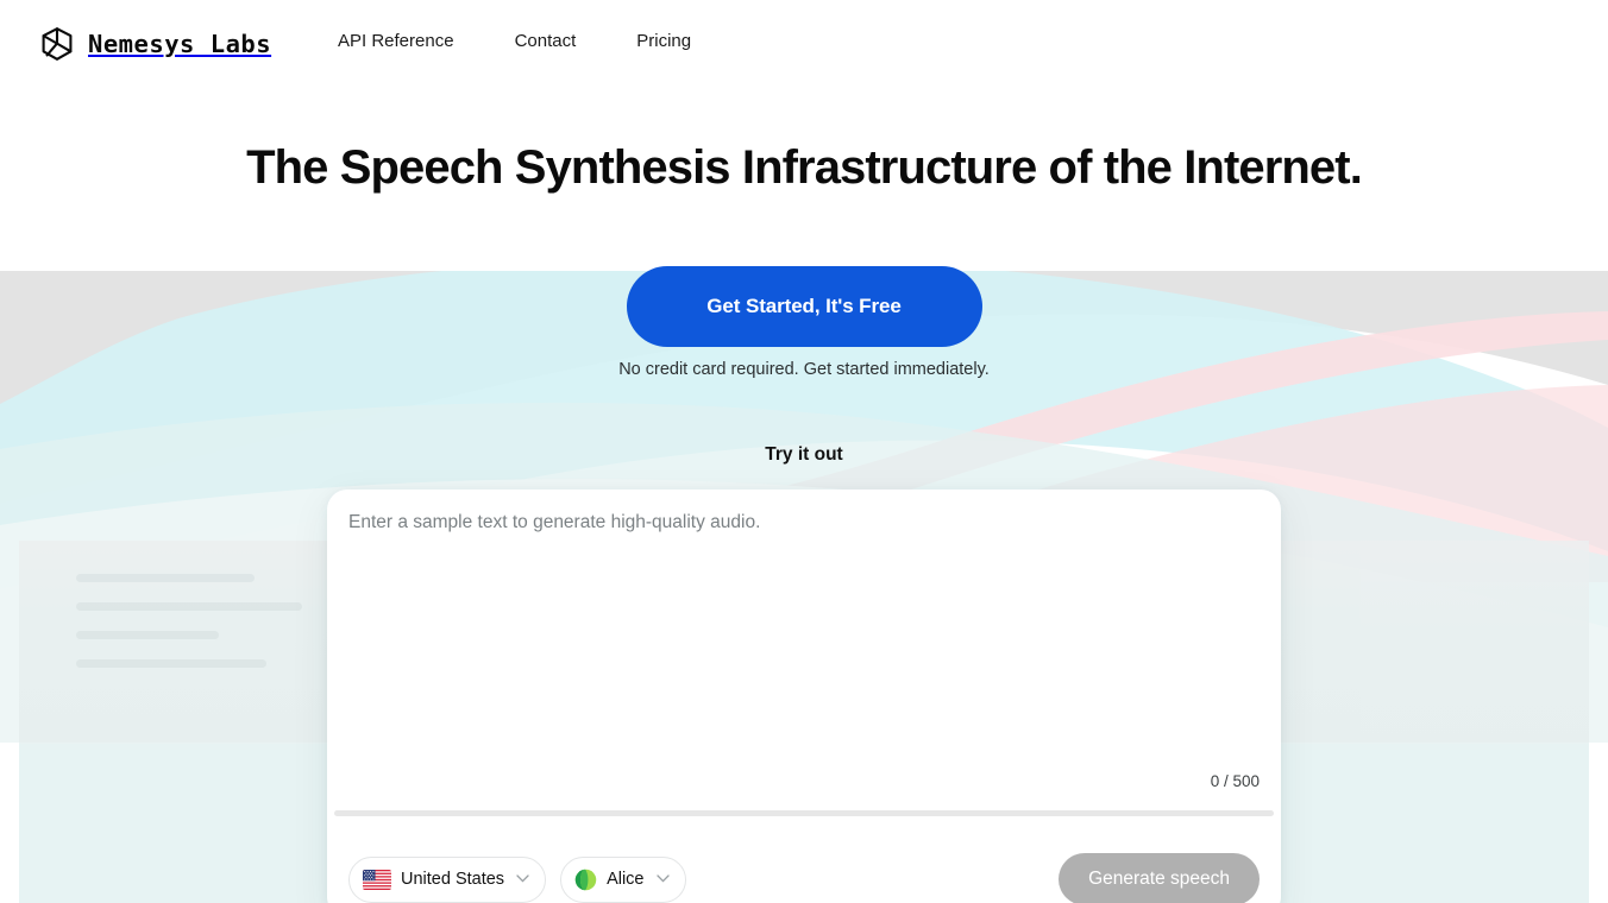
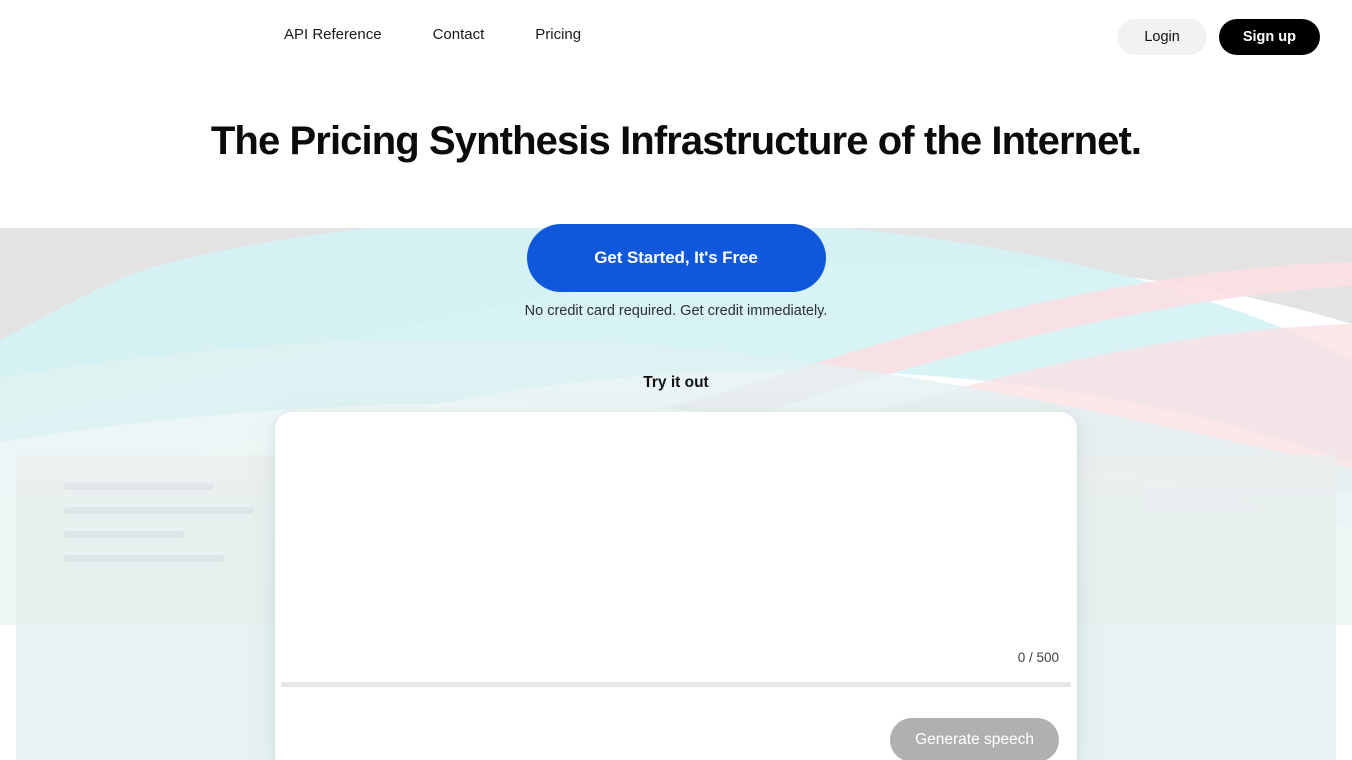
- Nemesys Labs
  API Reference
  Contact
  Pricing
+ Login
+ Sign up
- The Speech Synthesis Infrastructure of the Internet.
+ The Pricing Synthesis Infrastructure of the Internet.
  Get Started, It's Free
- No credit card required. Get started immediately.
+ No credit card required. Get credit immediately.
  Try it out
- Enter a sample text to generate high-quality audio.
  0 / 500
- United States
- Alice
  Generate speech
